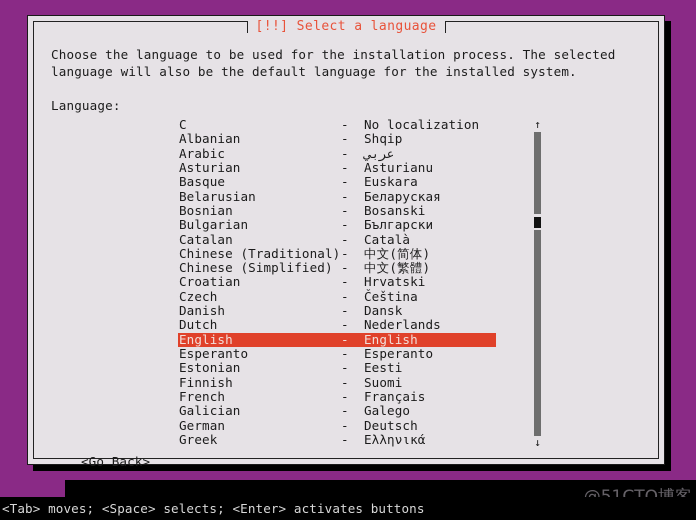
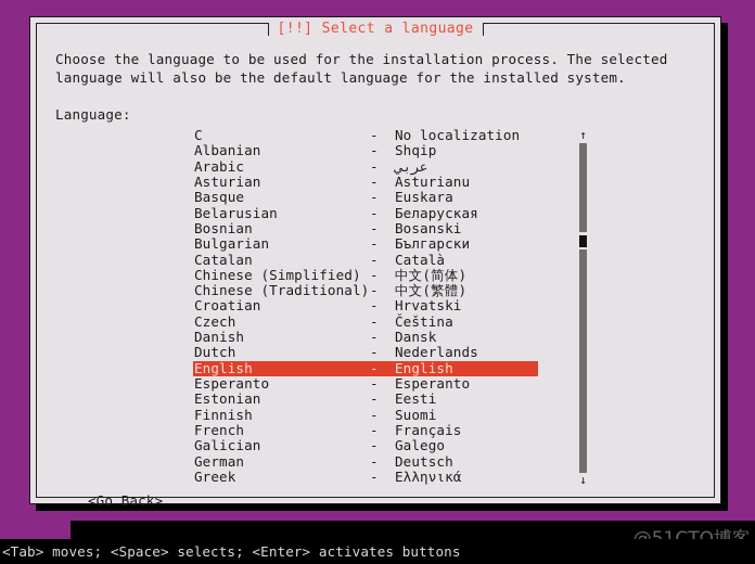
  [!!] Select a language
  Choose the language to be used for the installation process. The selected language will also be the default language for the installed system.
  Language:
  C
  -
  No localization
  Albanian
  -
  Shqip
  Arabic
  -
  عربي
  Asturian
  -
  Asturianu
  Basque
  -
  Euskara
  Belarusian
  -
  Беларуская
  Bosnian
  -
  Bosanski
  Bulgarian
  -
  Български
  Catalan
  -
  Català
- Chinese (Traditional)
+ Chinese (Simplified)
  -
  中文(简体)
- Chinese (Simplified)
+ Chinese (Traditional)
  -
  中文(繁體)
  Croatian
  -
  Hrvatski
  Czech
  -
  Čeština
  Danish
  -
  Dansk
  Dutch
  -
  Nederlands
  English
  -
  English
  Esperanto
  -
  Esperanto
  Estonian
  -
  Eesti
  Finnish
  -
  Suomi
  French
  -
  Français
  Galician
  -
  Galego
  German
  -
  Deutsch
  Greek
  -
  Ελληνικά
  ↑
  ↓
  <Go Back>
  <Tab> moves; <Space> selects; <Enter> activates buttons
